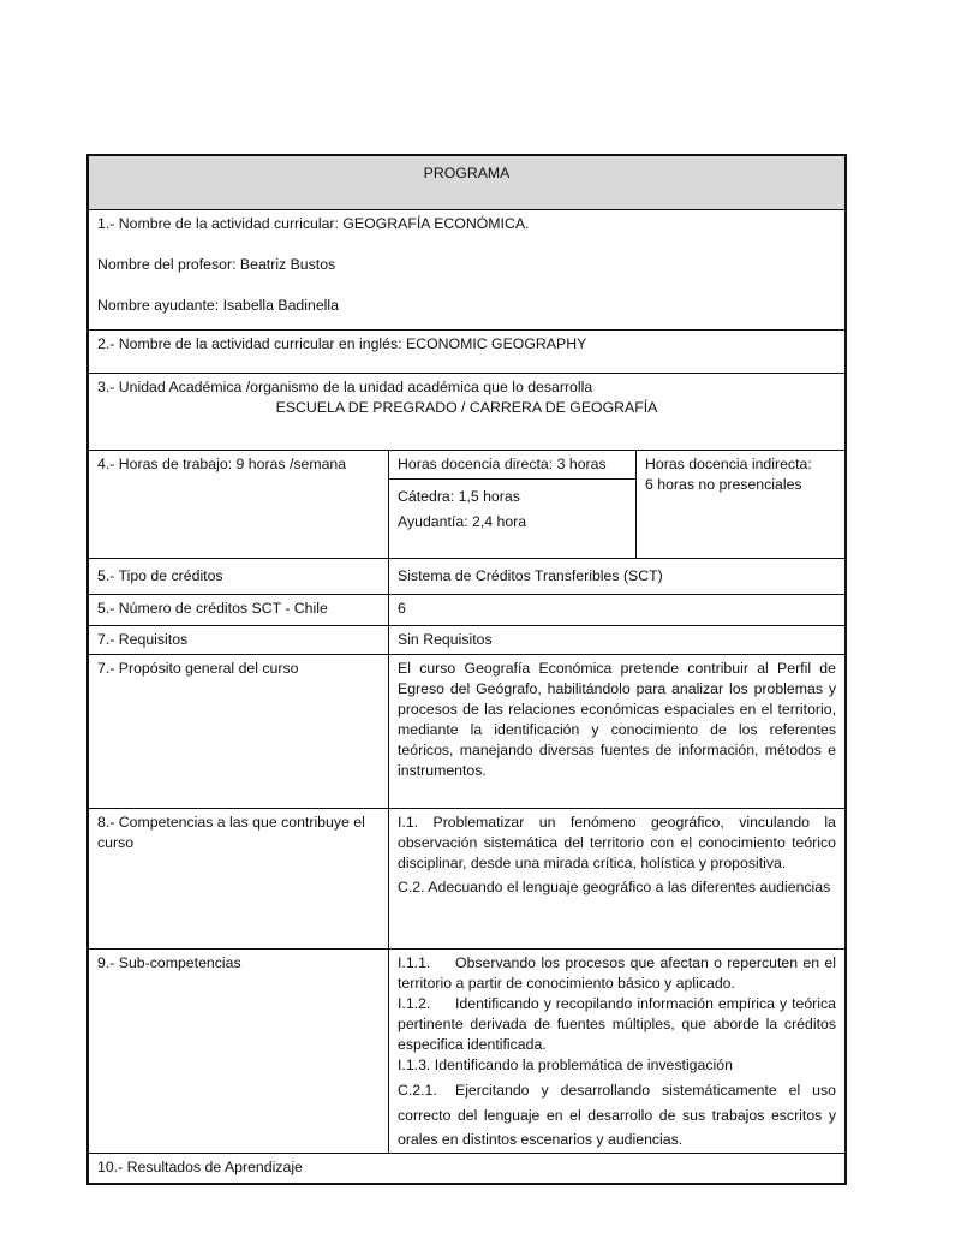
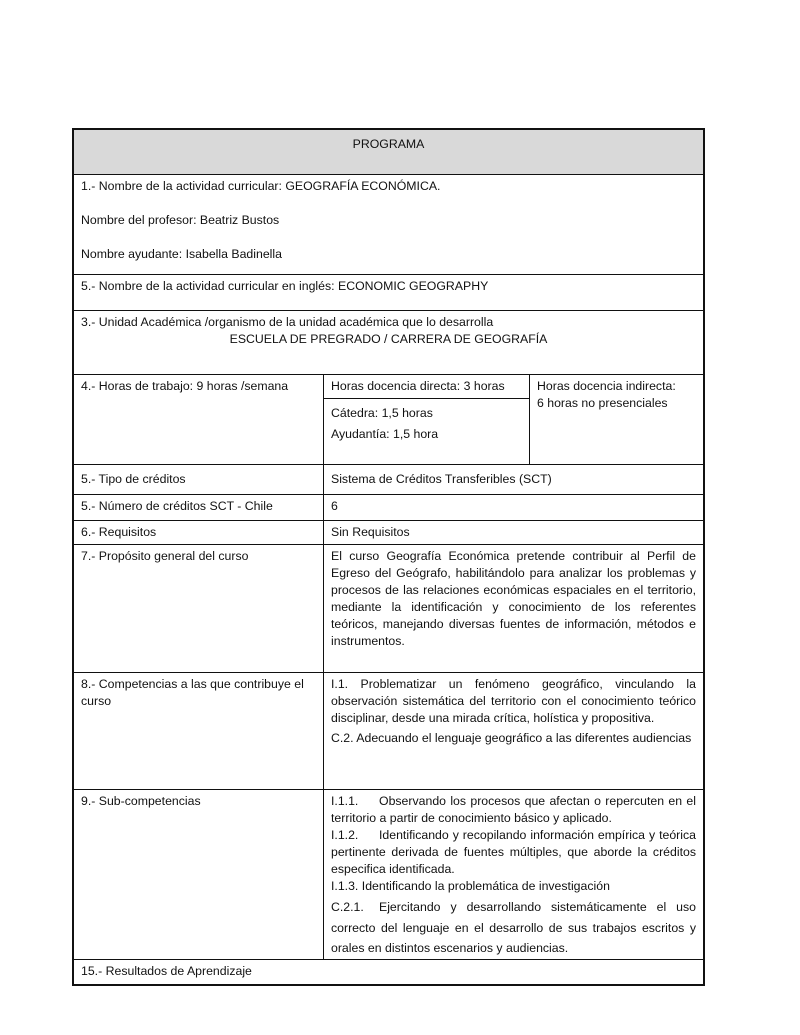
  PROGRAMA
  1.- Nombre de la actividad curricular: GEOGRAFÍA ECONÓMICA.
  Nombre del profesor: Beatriz Bustos
  Nombre ayudante: Isabella Badinella
- 2.- Nombre de la actividad curricular en inglés: ECONOMIC GEOGRAPHY
+ 5.- Nombre de la actividad curricular en inglés: ECONOMIC GEOGRAPHY
  3.- Unidad Académica /organismo de la unidad académica que lo desarrolla
  ESCUELA DE PREGRADO / CARRERA DE GEOGRAFÍA
  4.- Horas de trabajo: 9 horas /semana
  Horas docencia directa: 3 horas
  Cátedra: 1,5 horas
- Ayudantía: 2,4 hora
+ Ayudantía: 1,5 hora
  Horas docencia indirecta:
  6 horas no presenciales
  5.- Tipo de créditos
  Sistema de Créditos Transferibles (SCT)
  5.- Número de créditos SCT - Chile
  6
- 7.- Requisitos
+ 6.- Requisitos
  Sin Requisitos
  7.- Propósito general del curso
  El curso Geografía Económica pretende contribuir al Perfil de Egreso del Geógrafo, habilitándolo para analizar los problemas y procesos de las relaciones económicas espaciales en el territorio, mediante la identificación y conocimiento de los referentes teóricos, manejando diversas fuentes de información, métodos e instrumentos.
  8.- Competencias a las que contribuye el curso
  I.1. Problematizar un fenómeno geográfico, vinculando la observación sistemática del territorio con el conocimiento teórico disciplinar, desde una mirada crítica, holística y propositiva.
  C.2. Adecuando el lenguaje geográfico a las diferentes audiencias
  9.- Sub-competencias
  I.1.1. Observando los procesos que afectan o repercuten en el territorio a partir de conocimiento básico y aplicado.
  I.1.2. Identificando y recopilando información empírica y teórica pertinente derivada de fuentes múltiples, que aborde la créditos especifica identificada.
  I.1.3. Identificando la problemática de investigación
  C.2.1. Ejercitando y desarrollando sistemáticamente el uso correcto del lenguaje en el desarrollo de sus trabajos escritos y orales en distintos escenarios y audiencias.
- 10.- Resultados de Aprendizaje
+ 15.- Resultados de Aprendizaje
